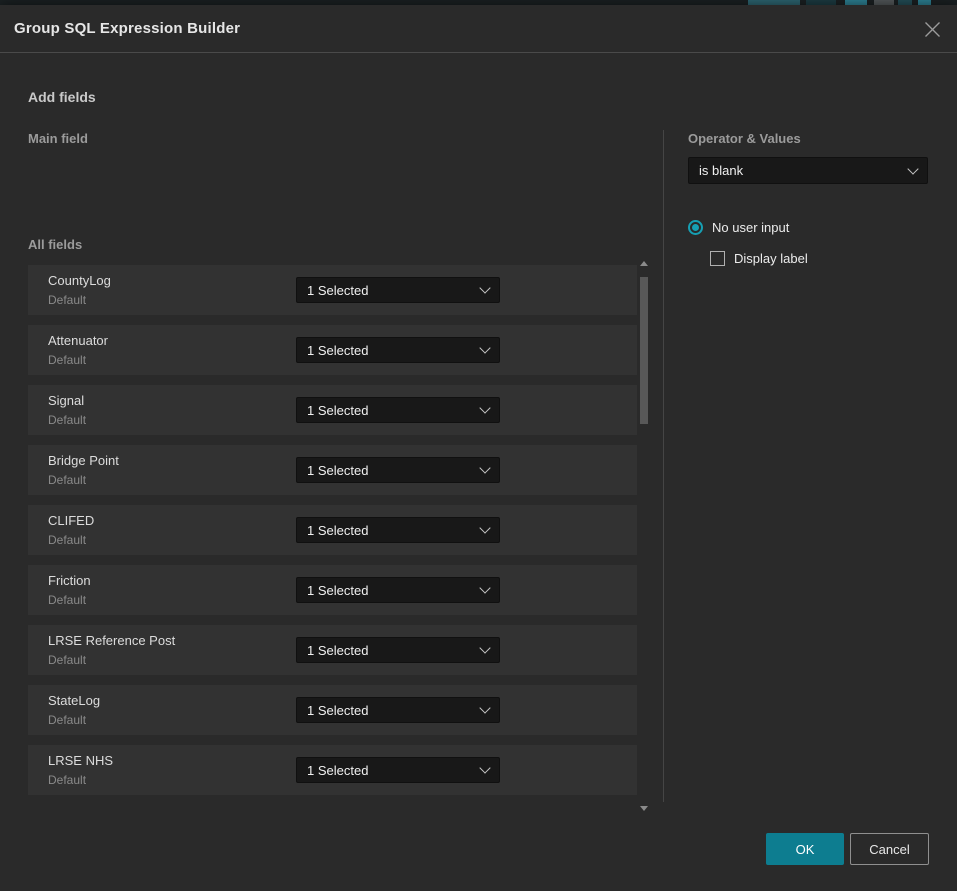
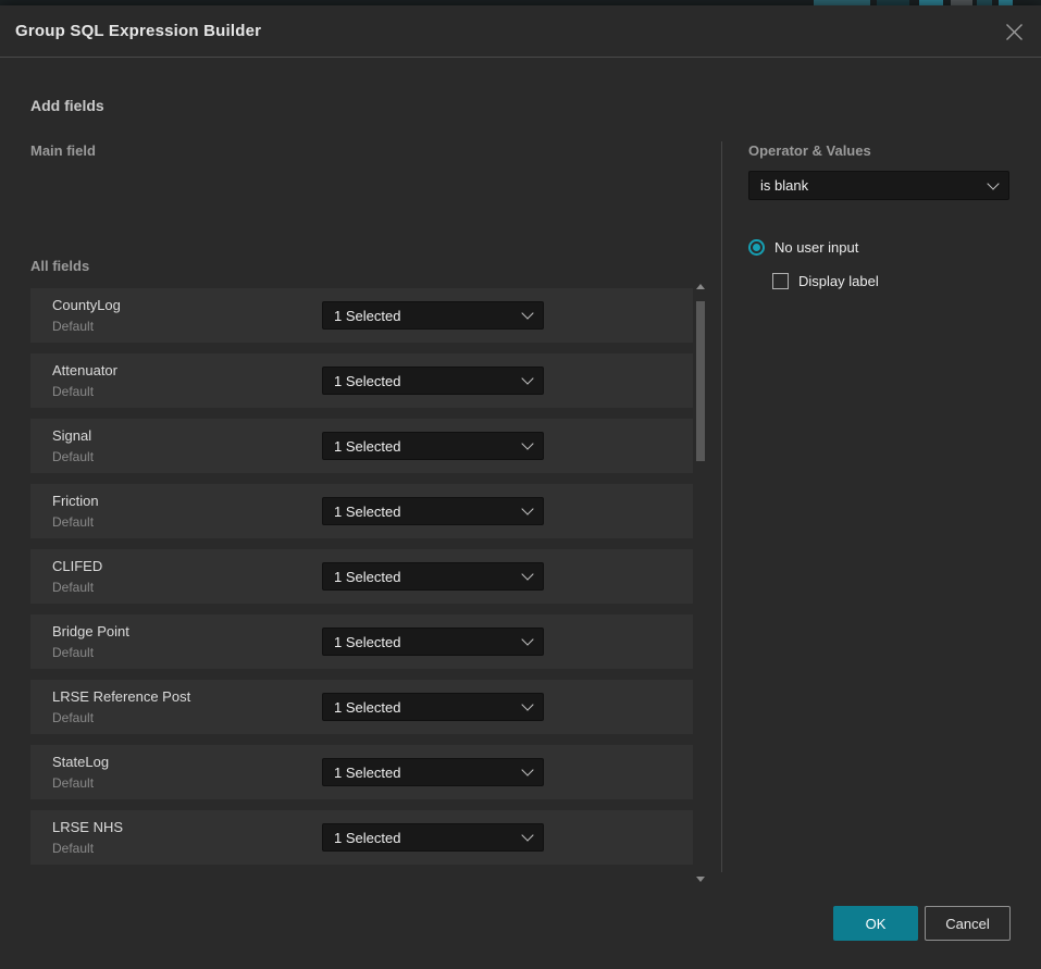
  Group SQL Expression Builder
  Add fields
  Main field
  All fields
  CountyLog
  Default
  1 Selected
  Attenuator
  Default
  1 Selected
  Signal
  Default
  1 Selected
- Bridge Point
+ Friction
  Default
  1 Selected
  CLIFED
  Default
  1 Selected
- Friction
+ Bridge Point
  Default
  1 Selected
  LRSE Reference Post
  Default
  1 Selected
  StateLog
  Default
  1 Selected
  LRSE NHS
  Default
  1 Selected
  Operator & Values
  is blank
  No user input
  Display label
  OK
  Cancel
